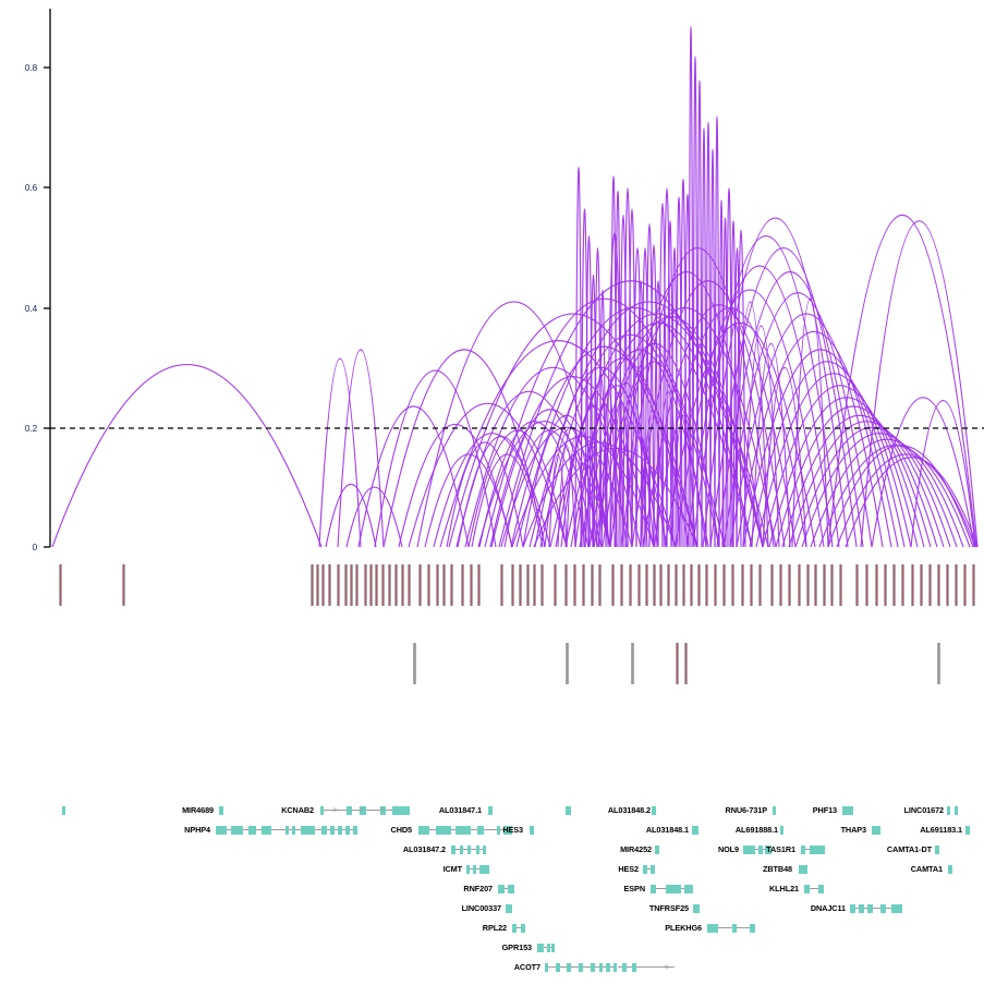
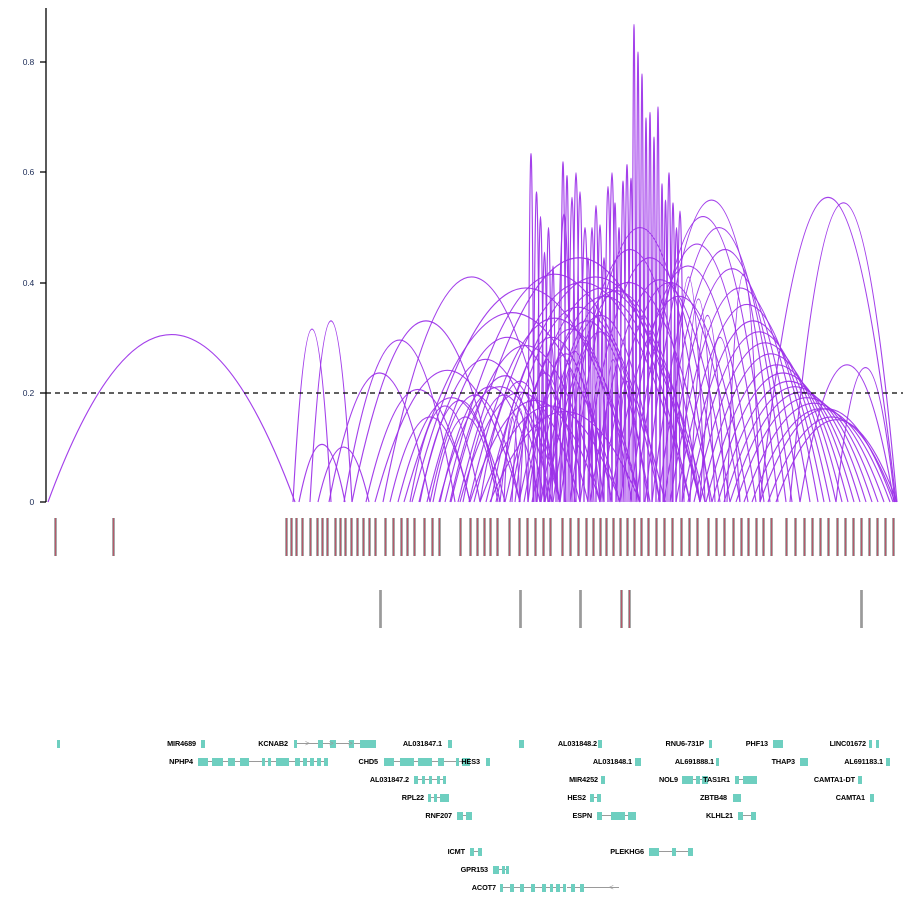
  0.8
  0.6
  0.4
  0.2
  0
  MIR4689
  KCNAB2
  >
  >
  >
  AL031847.1
  AL031848.2
  RNU6-731P
  PHF13
  LINC01672
  NPHP4
  CHD5
  HES3
  AL031848.1
  AL691888.1
  THAP3
  AL691183.1
  AL031847.2
  MIR4252
  NOL9
  TAS1R1
  CAMTA1-DT
- ICMT
+ RPL22
  HES2
  ZBTB48
  CAMTA1
  RNF207
  ESPN
  KLHL21
- LINC00337
- TNFRSF25
- DNAJC11
- RPL22
+ ICMT
  PLEKHG6
  GPR153
  ACOT7
  <
